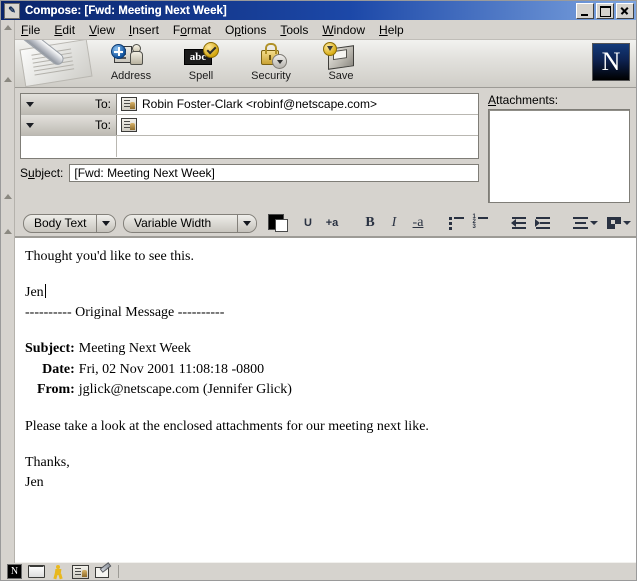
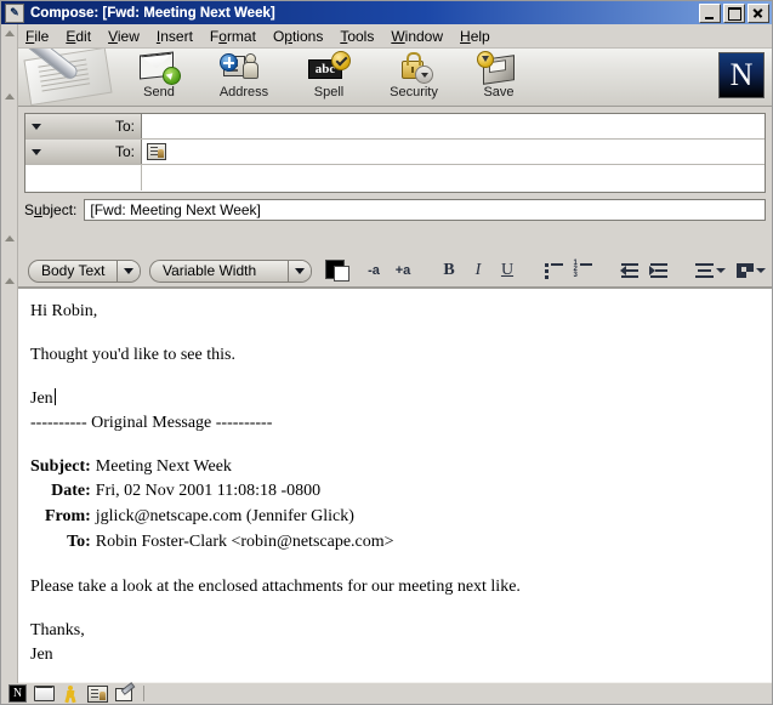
  ✎
  Compose: [Fwd: Meeting Next Week]
  File
  Edit
  View
  Insert
  Format
  Options
  Tools
  Window
  Help
+ Send
  Address
  abc
  Spell
  Security
  Save
  N
  To:
- Robin Foster-Clark <robinf@netscape.com>
  To:
  Subject:
  [Fwd: Meeting Next Week]
- Attachments:
  Body Text
  Variable Width
- U
+ -a
  +a
  B
  I
- -a
+ U
+ Hi Robin,
  Thought you'd like to see this.
  Jen
  ---------- Original Message ----------
  Subject:	Meeting Next Week
  Date:	Fri, 02 Nov 2001 11:08:18 -0800
  From:	jglick@netscape.com (Jennifer Glick)
+ To:	Robin Foster-Clark <robin@netscape.com>
  Please take a look at the enclosed attachments for our meeting next like.
  Thanks,
  Jen
  N
